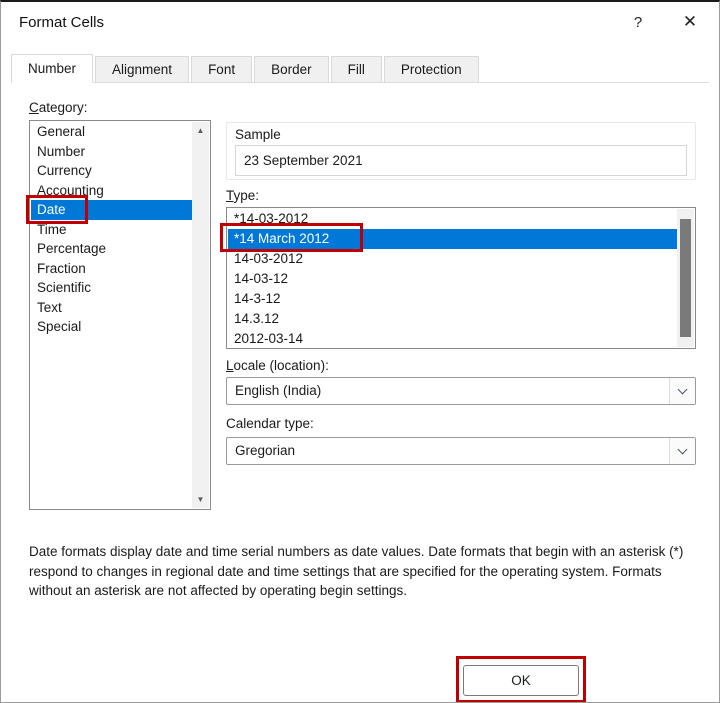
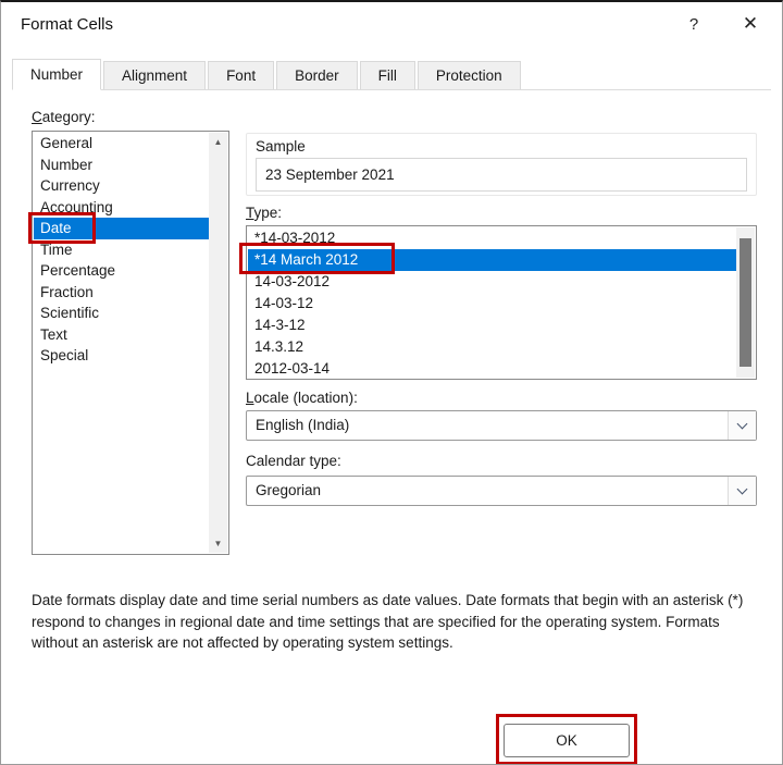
  Format Cells
  ?
  ✕
  Number
  Alignment
  Font
  Border
  Fill
  Protection
  Category:
  General
  Number
  Currency
  Accounting
  Date
  Time
  Percentage
  Fraction
  Scientific
  Text
  Special
  ▲
  ▼
  Sample
  23 September 2021
  Type:
  *14-03-2012
  *14 March 2012
  14-03-2012
  14-03-12
  14-3-12
  14.3.12
  2012-03-14
  Locale (location):
  English (India)
  Calendar type:
  Gregorian
- Date formats display date and time serial numbers as date values. Date formats that begin with an asterisk (*) respond to changes in regional date and time settings that are specified for the operating system. Formats without an asterisk are not affected by operating begin settings.
+ Date formats display date and time serial numbers as date values. Date formats that begin with an asterisk (*) respond to changes in regional date and time settings that are specified for the operating system. Formats without an asterisk are not affected by operating system settings.
  OK
